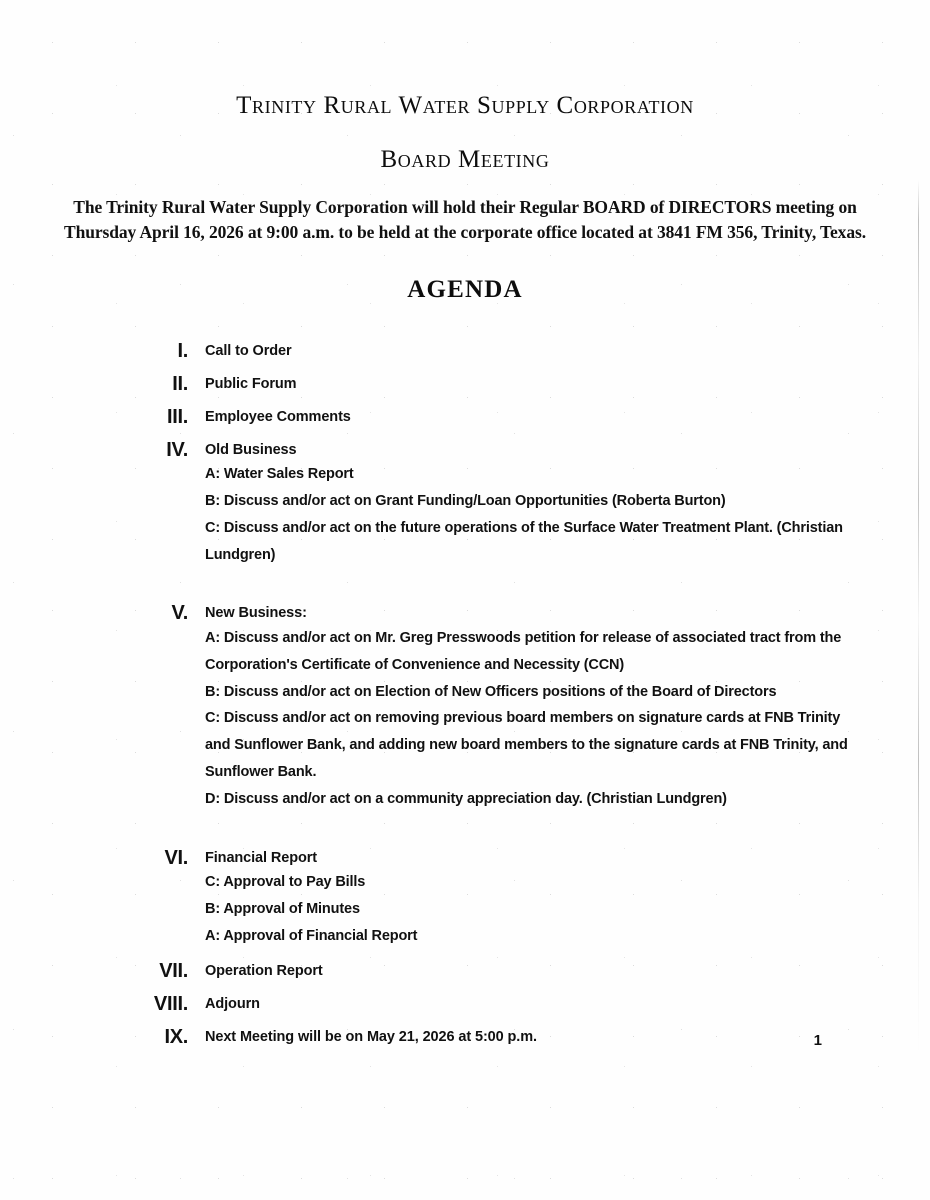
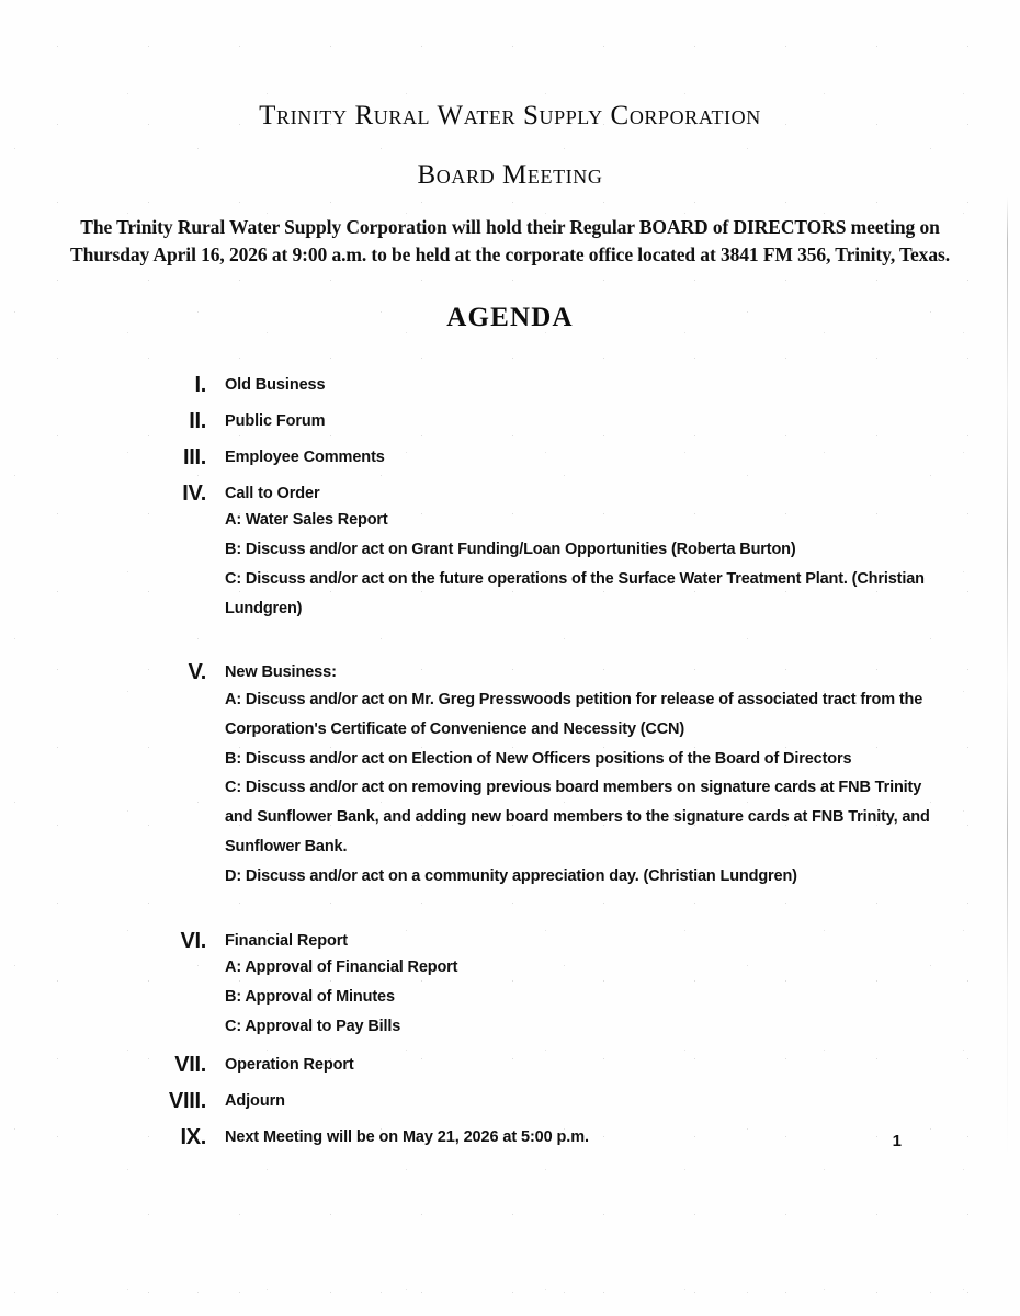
  Trinity Rural Water Supply Corporation
  Board Meeting
  The Trinity Rural Water Supply Corporation will hold their Regular BOARD of DIRECTORS meeting on Thursday April 16, 2026 at 9:00 a.m. to be held at the corporate office located at 3841 FM 356, Trinity, Texas.
  AGENDA
  I.
- Call to Order
+ Old Business
  II.
  Public Forum
  III.
  Employee Comments
  IV.
- Old Business
+ Call to Order
  A: Water Sales Report
  B: Discuss and/or act on Grant Funding/Loan Opportunities (Roberta Burton)
  C: Discuss and/or act on the future operations of the Surface Water Treatment Plant. (Christian Lundgren)
  V.
  New Business:
  A: Discuss and/or act on Mr. Greg Presswoods petition for release of associated tract from the Corporation's Certificate of Convenience and Necessity (CCN)
  B: Discuss and/or act on Election of New Officers positions of the Board of Directors
  C: Discuss and/or act on removing previous board members on signature cards at FNB Trinity and Sunflower Bank, and adding new board members to the signature cards at FNB Trinity, and Sunflower Bank.
  D: Discuss and/or act on a community appreciation day. (Christian Lundgren)
  VI.
  Financial Report
- C: Approval to Pay Bills
+ A: Approval of Financial Report
  B: Approval of Minutes
- A: Approval of Financial Report
+ C: Approval to Pay Bills
  VII.
  Operation Report
  VIII.
  Adjourn
  IX.
  Next Meeting will be on May 21, 2026 at 5:00 p.m.
  1
